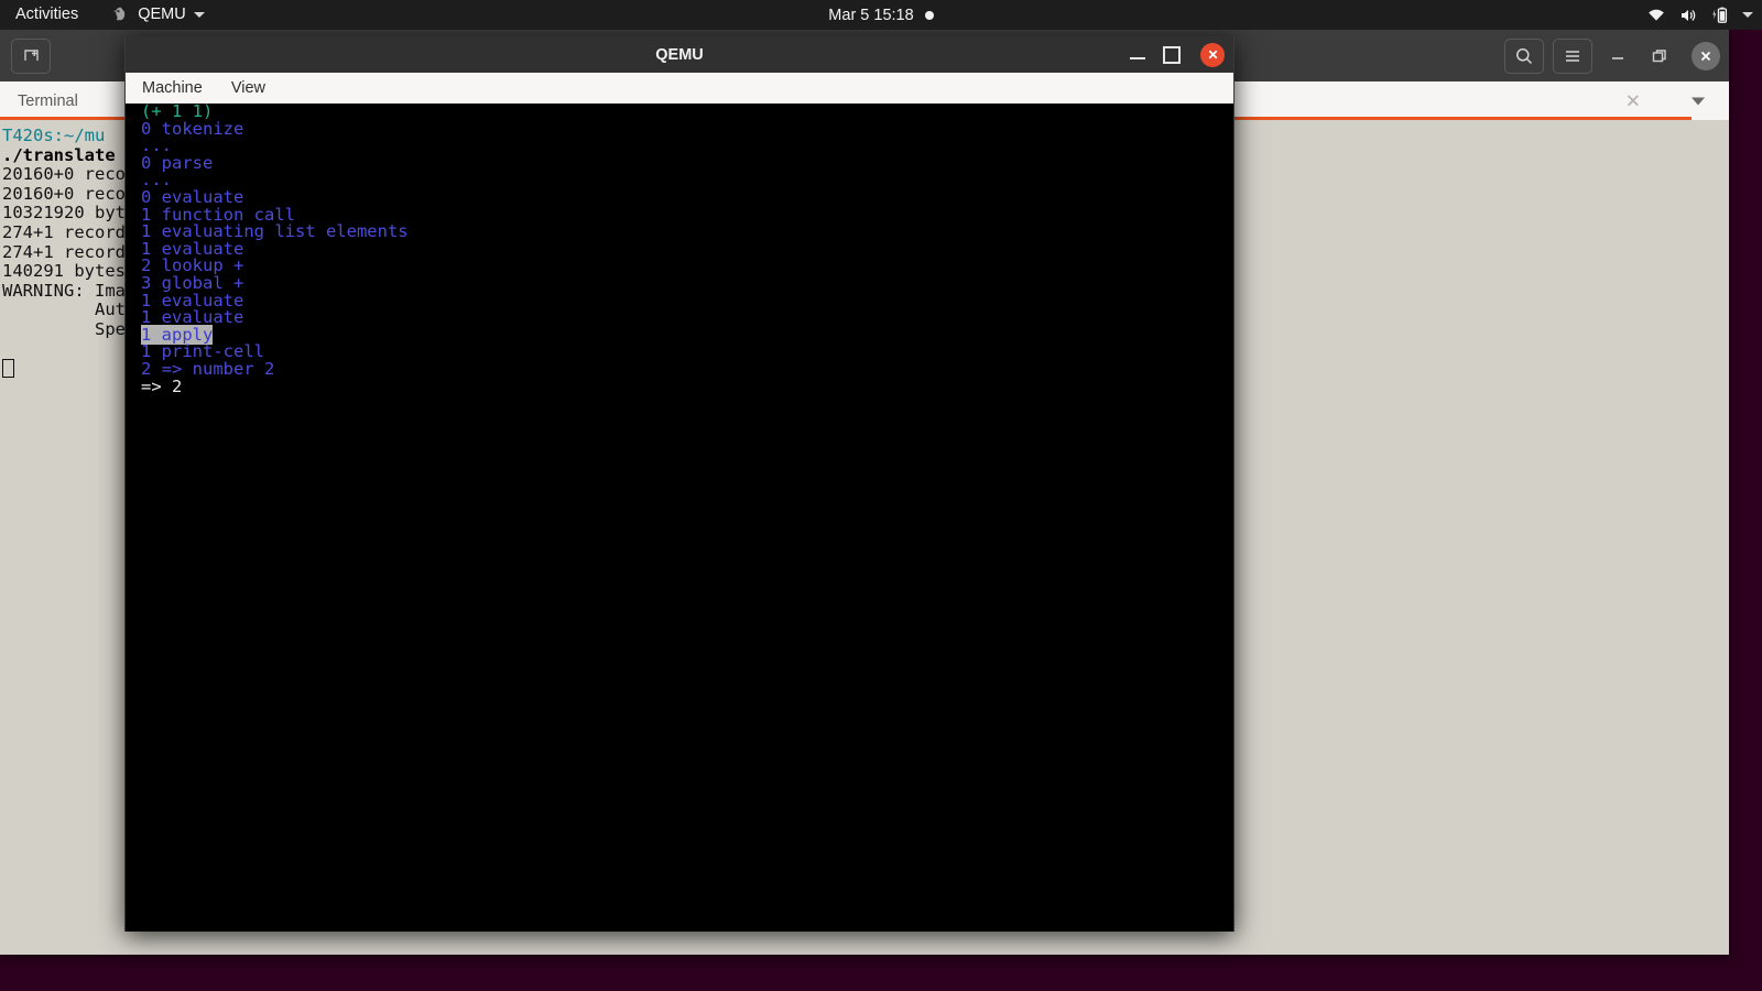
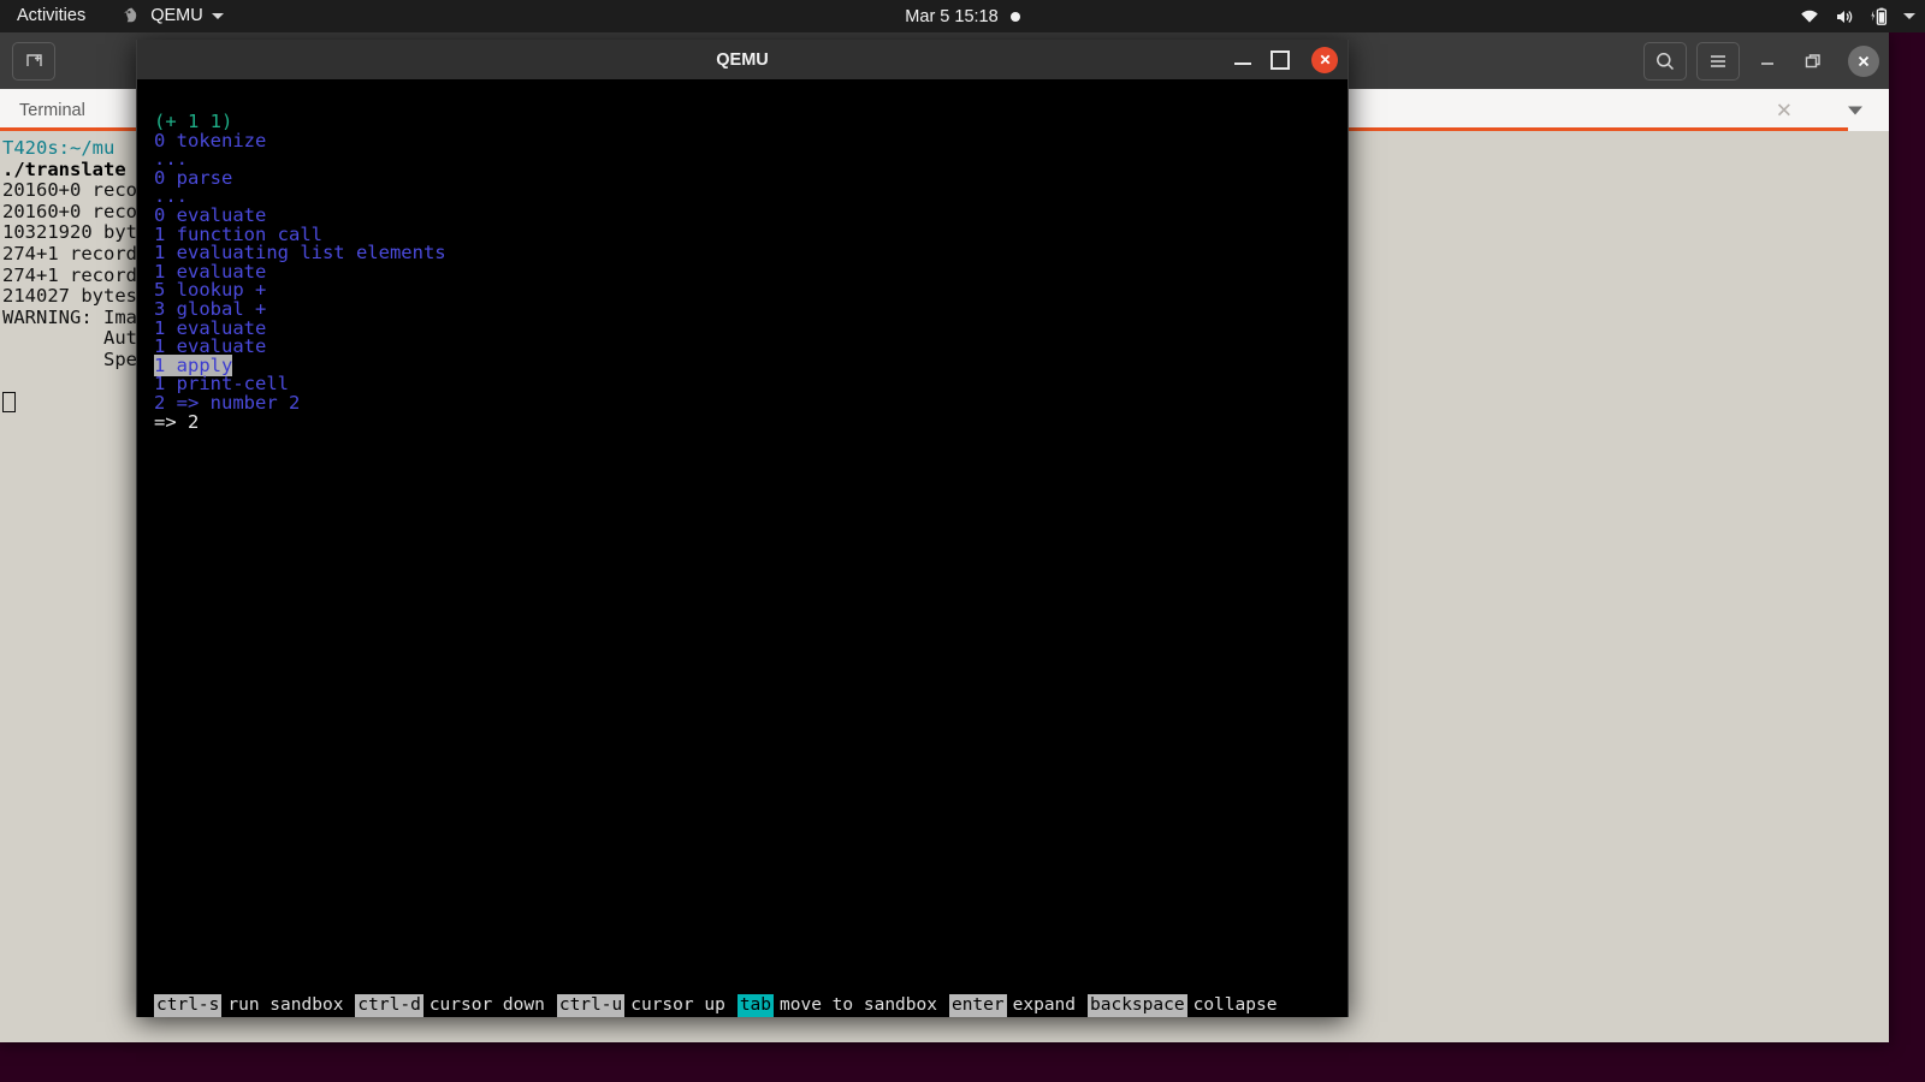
  Terminal
  ✕
  T420s:~/mu
  ./translate
  20160+0 reco
  20160+0 reco
  10321920 byt
  274+1 record
  274+1 record
- 140291 bytes
+ 214027 bytes
  WARNING: Ima
  Aut
  Spe
  Activities
  QEMU
  Mar 5 15:18
  QEMU
- Machine
- View
  (+ 1 1)
  0 tokenize
  ...
  0 parse
  ...
  0 evaluate
  1 function call
  1 evaluating list elements
  1 evaluate
- 2 lookup +
+ 5 lookup +
  3 global +
  1 evaluate
  1 evaluate
  1 apply
  1 print-cell
  2 => number 2
  => 2
+ ctrl-s
+ run sandbox
+ ctrl-d
+ cursor down
+ ctrl-u
+ cursor up
+ tab
+ move to sandbox
+ enter
+ expand
+ backspace
+ collapse
